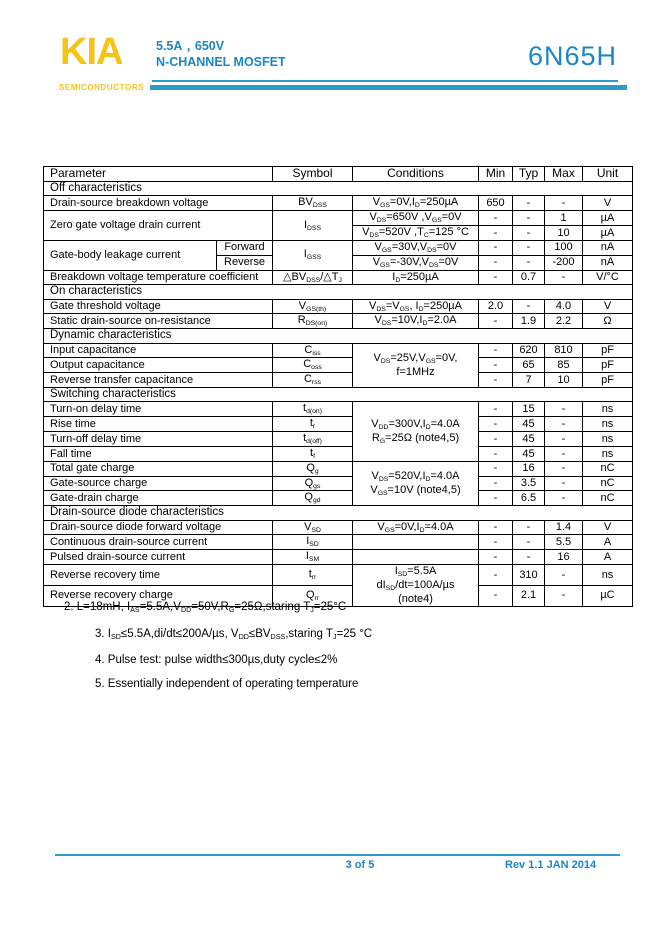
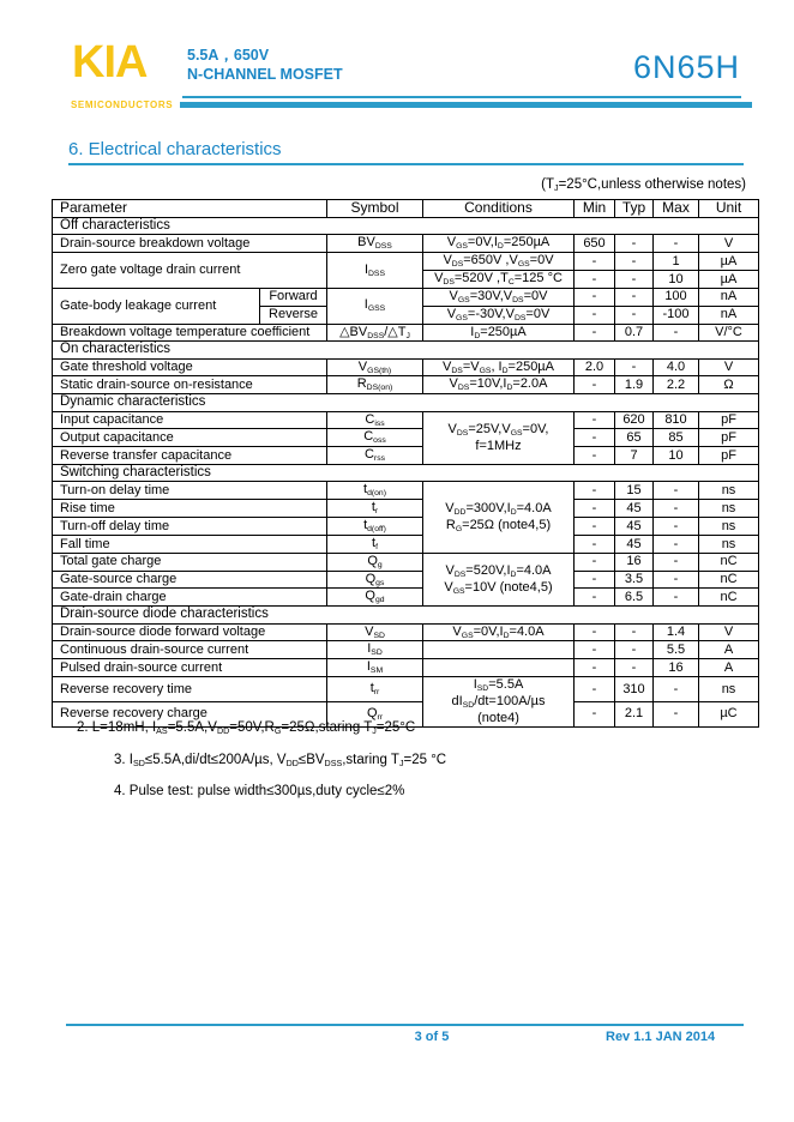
  KIA
  SEMICONDUCTORS
  5.5A，650V
  N-CHANNEL MOSFET
  6N65H
+ 6. Electrical characteristics
+ (TJ=25°C,unless otherwise notes)
  Parameter	Symbol	Conditions	Min	Typ	Max	Unit
  Off characteristics
  Drain-source breakdown voltage	BV	V =0V,I =250µA	650	-	-	V
  Zero gate voltage drain current	I	V =650V ,V =0V	-	-	1	µA
  V =520V ,T =125 °C	-	-	10	µA
  Gate-body leakage current	Forward	I	V =30V,V =0V	-	-	100	nA
- Reverse	V =-30V,V =0V	-	-	-200	nA
+ Reverse	V =-30V,V =0V	-	-	-100	nA
  Breakdown voltage temperature coefficient	△BV /△T	I =250µA	-	0.7	-	V/°C
  On characteristics
  Gate threshold voltage	V	V =V , I =250µA	2.0	-	4.0	V
  Static drain-source on-resistance	R	V =10V,I =2.0A	-	1.9	2.2	Ω
  Dynamic characteristics
  Input capacitance	C	V =25V,V =0V,f=1MHz	-	620	810	pF
  Output capacitance	C	-	65	85	pF
  Reverse transfer capacitance	C	-	7	10	pF
  Switching characteristics
  Turn-on delay time	t	V =300V,I =4.0AR =25Ω (note4,5)	-	15	-	ns
  Rise time	t	-	45	-	ns
  Turn-off delay time	t	-	45	-	ns
  Fall time	t	-	45	-	ns
  Total gate charge	Q	V =520V,I =4.0AV =10V (note4,5)	-	16	-	nC
  Gate-source charge	Q	-	3.5	-	nC
  Gate-drain charge	Q	-	6.5	-	nC
  Drain-source diode characteristics
  Drain-source diode forward voltage	V	V =0V,I =4.0A	-	-	1.4	V
  Continuous drain-source current	I		-	-	5.5	A
  Pulsed drain-source current	I		-	-	16	A
  Reverse recovery time	t	I =5.5AdI /dt=100A/µs(note4)	-	310	-	ns
  Reverse recovery charge	Q	-	2.1	-	µC
  2. L=18mH, IAS=5.5A,VDD=50V,RG=25Ω,staring TJ=25°C
  3. ISD≤5.5A,di/dt≤200A/µs, VDD≤BVDSS,staring TJ=25 °C
  4. Pulse test: pulse width≤300µs,duty cycle≤2%
- 5. Essentially independent of operating temperature
  3 of 5
  Rev 1.1 JAN 2014
